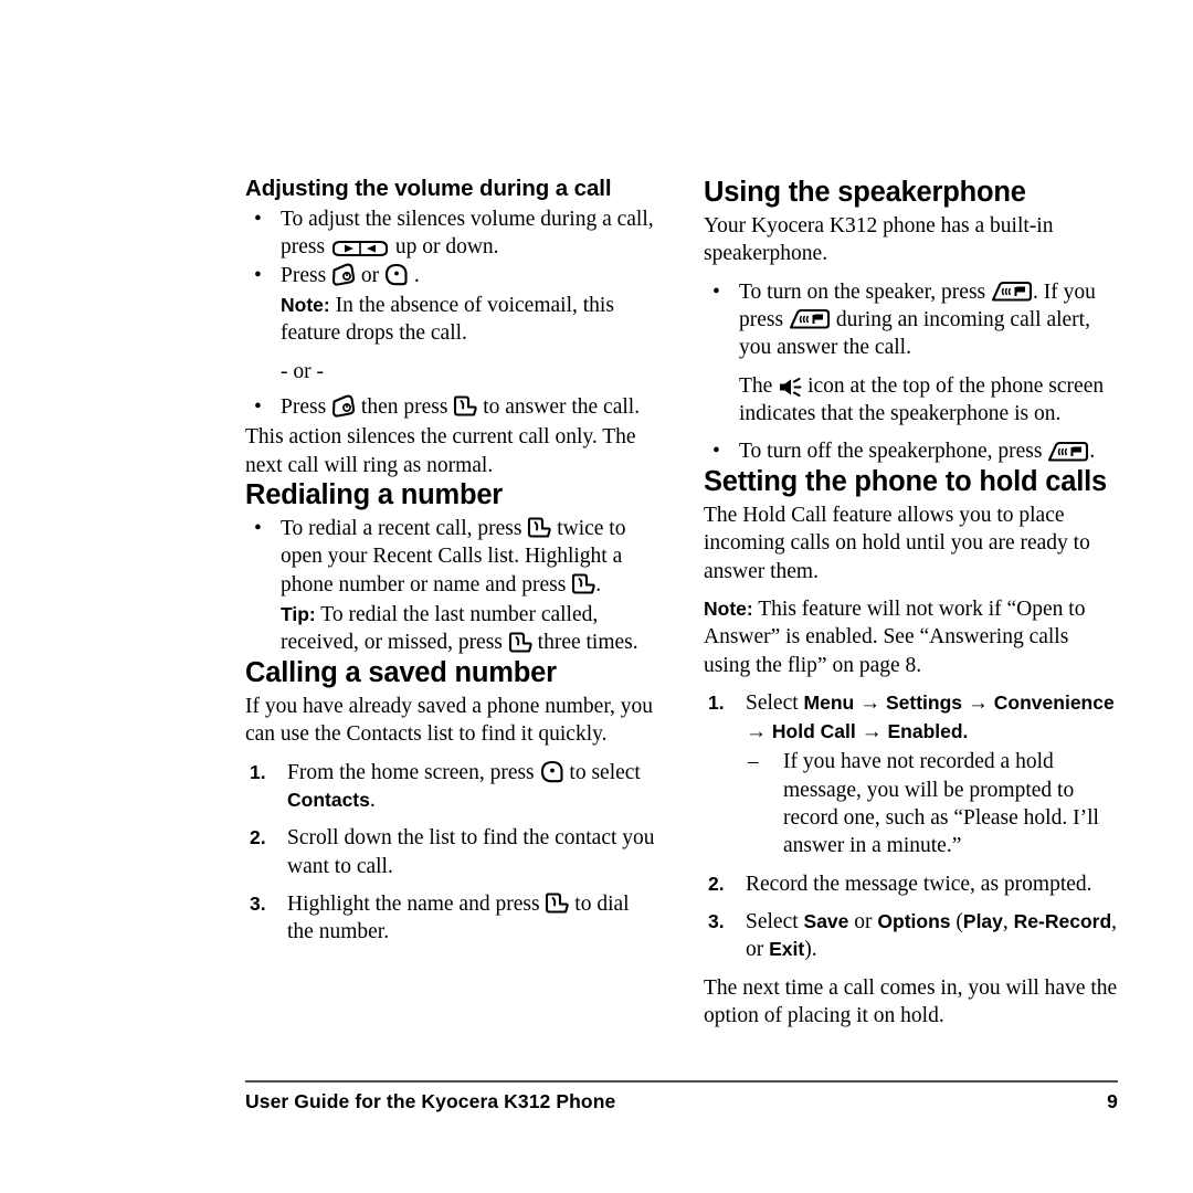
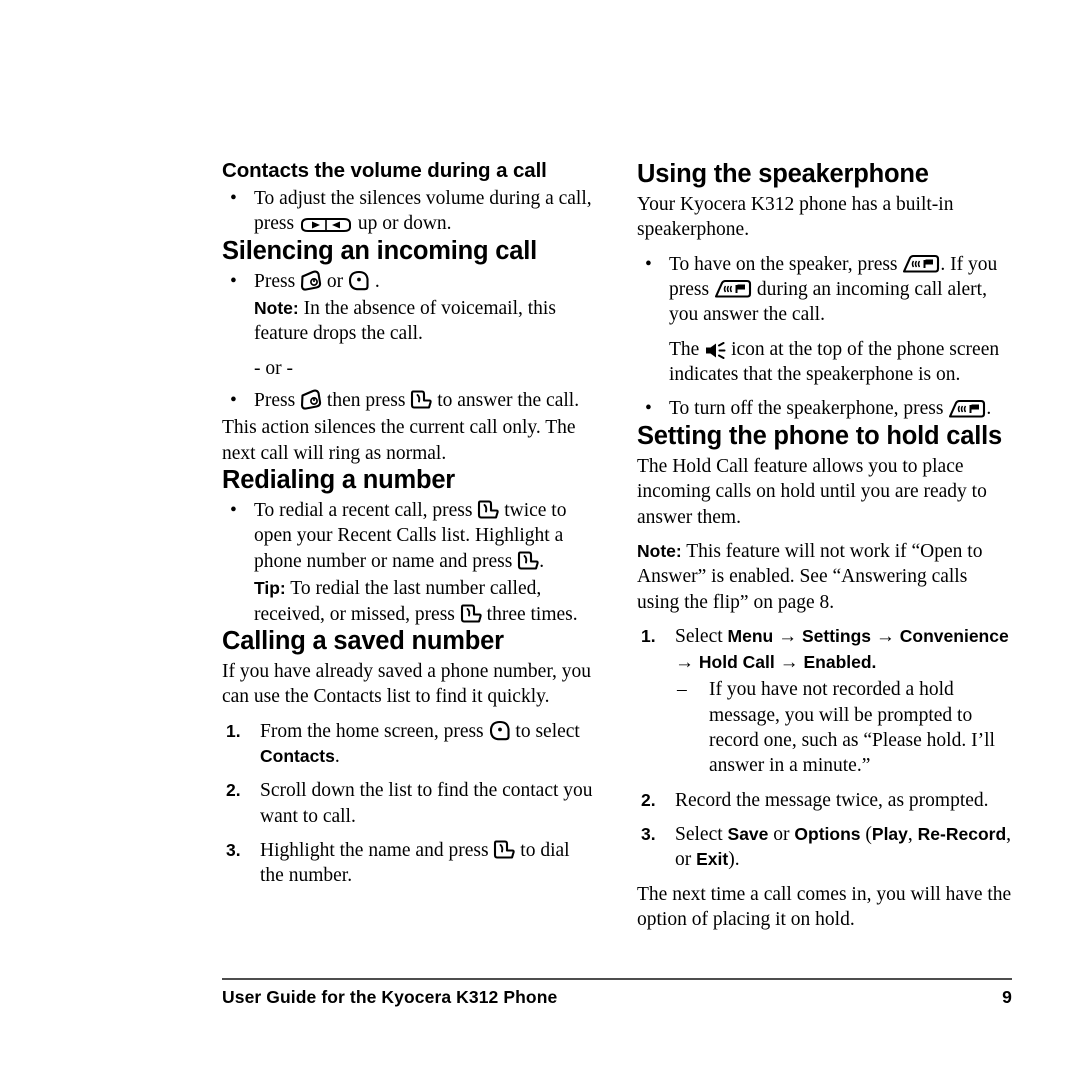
- Adjusting the volume during a call
+ Contacts the volume during a call
  •
  To adjust the silences volume during a call, press up or down.
+ Silencing an incoming call
  •
  Press or .
  Note: In the absence of voicemail, this feature drops the call.
  - or -
  •
  Press then press to answer the call.
  This action silences the current call only. The next call will ring as normal.
  Redialing a number
  •
  To redial a recent call, press twice to open your Recent Calls list. Highlight a phone number or name and press .
  Tip: To redial the last number called, received, or missed, press three times.
  Calling a saved number
  If you have already saved a phone number, you can use the Contacts list to find it quickly.
  1.
  From the home screen, press to select Contacts.
  2.
  Scroll down the list to find the contact you want to call.
  3.
  Highlight the name and press to dial the number.
  Using the speakerphone
  Your Kyocera K312 phone has a built-in speakerphone.
  •
- To turn on the speaker, press . If you press during an incoming call alert, you answer the call.
+ To have on the speaker, press . If you press during an incoming call alert, you answer the call.
  The icon at the top of the phone screen indicates that the speakerphone is on.
  •
  To turn off the speakerphone, press .
  Setting the phone to hold calls
  The Hold Call feature allows you to place incoming calls on hold until you are ready to answer them.
  Note: This feature will not work if “Open to Answer” is enabled. See “Answering calls using the flip” on page 8.
  1.
  Select Menu → Settings → Convenience → Hold Call → Enabled.
  –
  If you have not recorded a hold message, you will be prompted to record one, such as “Please hold. I’ll answer in a minute.”
  2.
  Record the message twice, as prompted.
  3.
  Select Save or Options (Play, Re-Record, or Exit).
  The next time a call comes in, you will have the option of placing it on hold.
  User Guide for the Kyocera K312 Phone
  9
